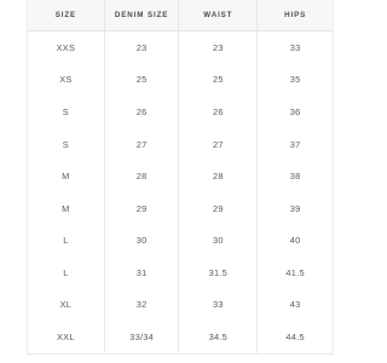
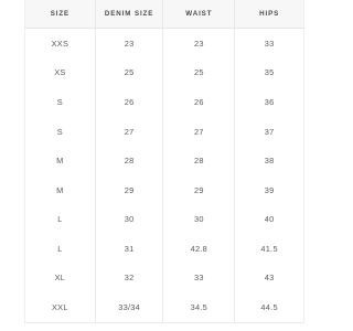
  XXS	23	23	33
  XS	25	25	35
  S	26	26	36
  S	27	27	37
  M	28	28	38
  M	29	29	39
  L	30	30	40
- L	31	31.5	41.5
+ L	31	42.8	41.5
  XL	32	33	43
  XXL	33/34	34.5	44.5
